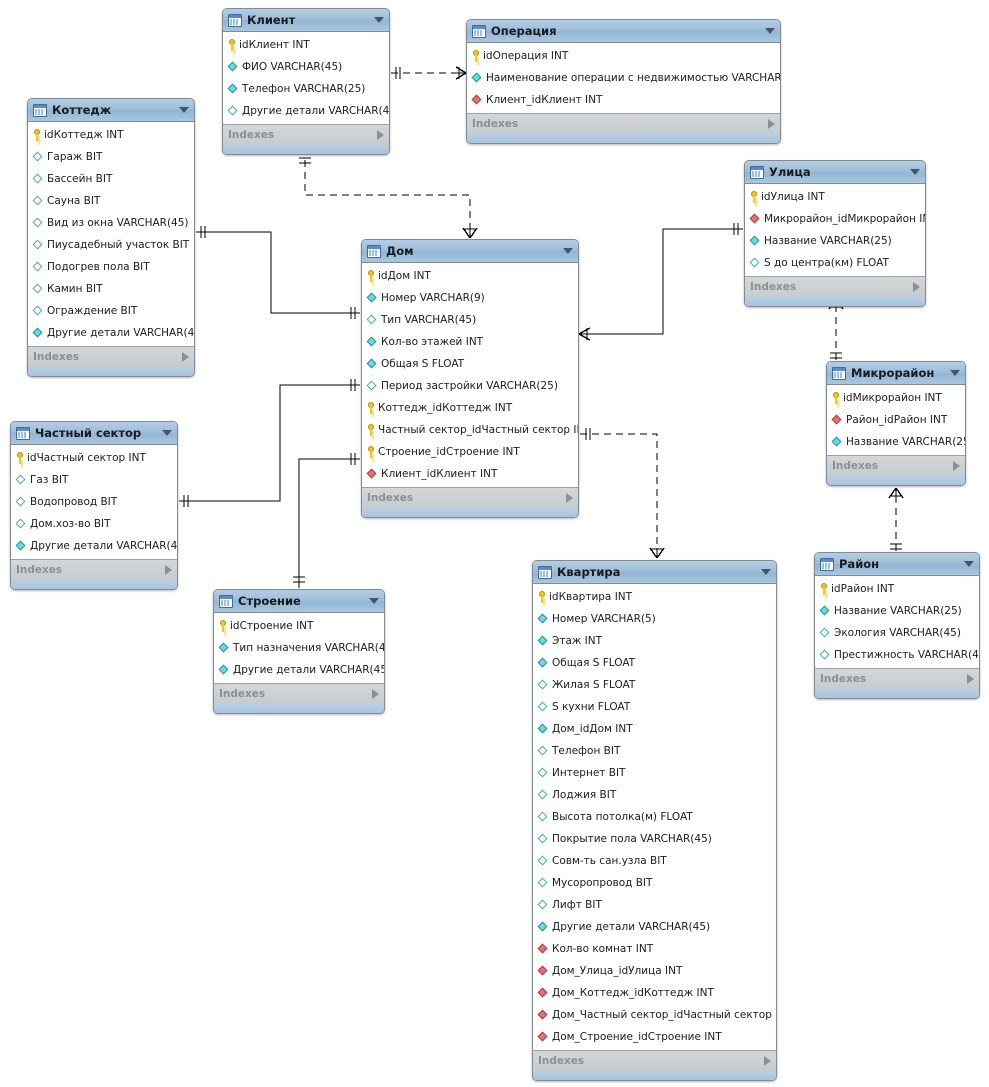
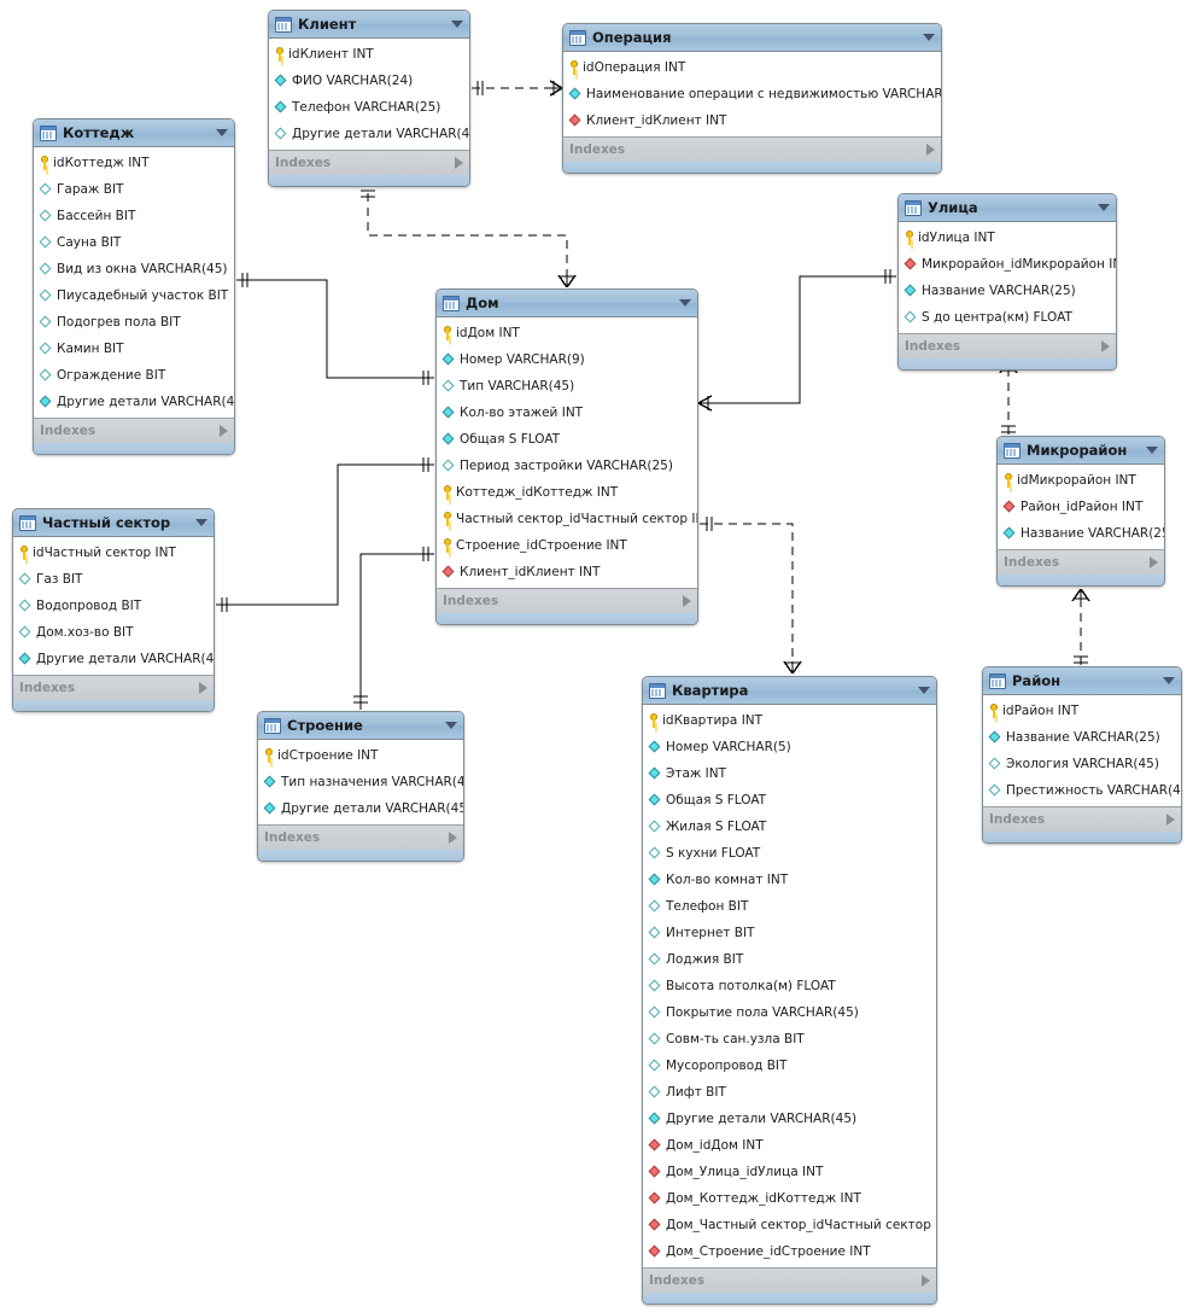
  Клиент
  idКлиент INT
- ФИО VARCHAR(45)
+ ФИО VARCHAR(24)
  Телефон VARCHAR(25)
  Другие детали VARCHAR(4
  Indexes
  Операция
  idОперация INT
  Наименование операции с недвижимостью VARCHAR
  Клиент_idКлиент INT
  Indexes
  Коттедж
  idКоттедж INT
  Гараж BIT
  Бассейн BIT
  Сауна BIT
  Вид из окна VARCHAR(45)
  Пиусадебный участок BIT
  Подогрев пола BIT
  Камин BIT
  Ограждение BIT
  Другие детали VARCHAR(4
  Indexes
  Улица
  idУлица INT
  Микрорайон_idМикрорайон I
  Название VARCHAR(25)
  S до центра(км) FLOAT
  Indexes
  Дом
  idДом INT
  Номер VARCHAR(9)
  Тип VARCHAR(45)
  Кол-во этажей INT
  Общая S FLOAT
  Период застройки VARCHAR(25)
  Коттедж_idКоттедж INT
  Частный сектор_idЧастный сектор I
  Строение_idСтроение INT
  Клиент_idКлиент INT
  Indexes
  Микрорайон
  idМикрорайон INT
  Район_idРайон INT
  Название VARCHAR(2
  Indexes
  Частный сектор
  idЧастный сектор INT
  Газ BIT
  Водопровод BIT
  Дом.хоз-во BIT
  Другие детали VARCHAR(4
  Indexes
  Район
  idРайон INT
  Название VARCHAR(25)
  Экология VARCHAR(45)
  Престижность VARCHAR(4
  Indexes
  Квартира
  idКвартира INT
  Номер VARCHAR(5)
  Этаж INT
  Общая S FLOAT
  Жилая S FLOAT
  S кухни FLOAT
- Дом_idДом INT
+ Кол-во комнат INT
  Телефон BIT
  Интернет BIT
  Лоджия BIT
  Высота потолка(м) FLOAT
  Покрытие пола VARCHAR(45)
  Совм-ть сан.узла BIT
  Мусоропровод BIT
  Лифт BIT
  Другие детали VARCHAR(45)
- Кол-во комнат INT
+ Дом_idДом INT
  Дом_Улица_idУлица INT
  Дом_Коттедж_idКоттедж INT
  Дом_Частный сектор_idЧастный сектор
  Дом_Строение_idСтроение INT
  Indexes
  Строение
  idСтроение INT
  Тип назначения VARCHAR(4
  Другие детали VARCHAR(45
  Indexes
